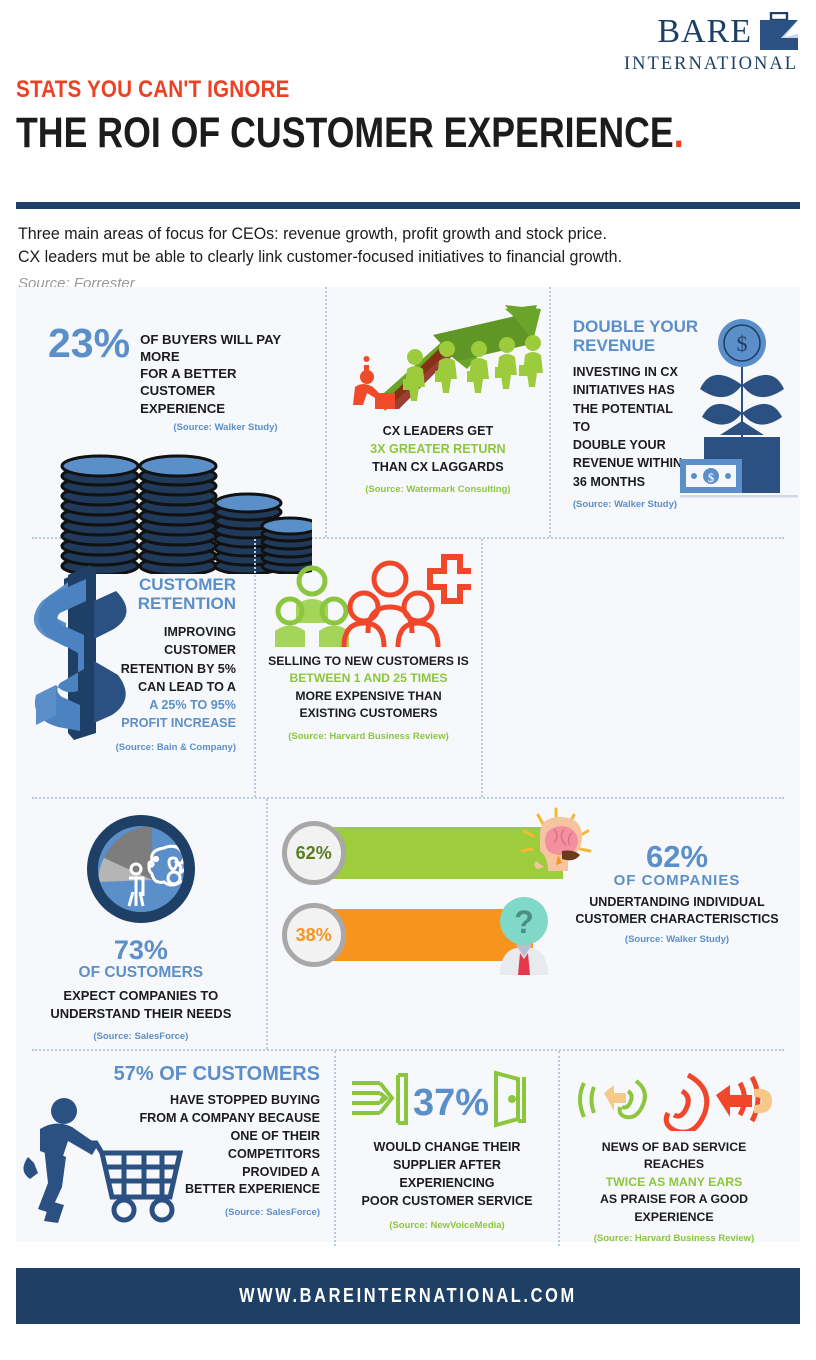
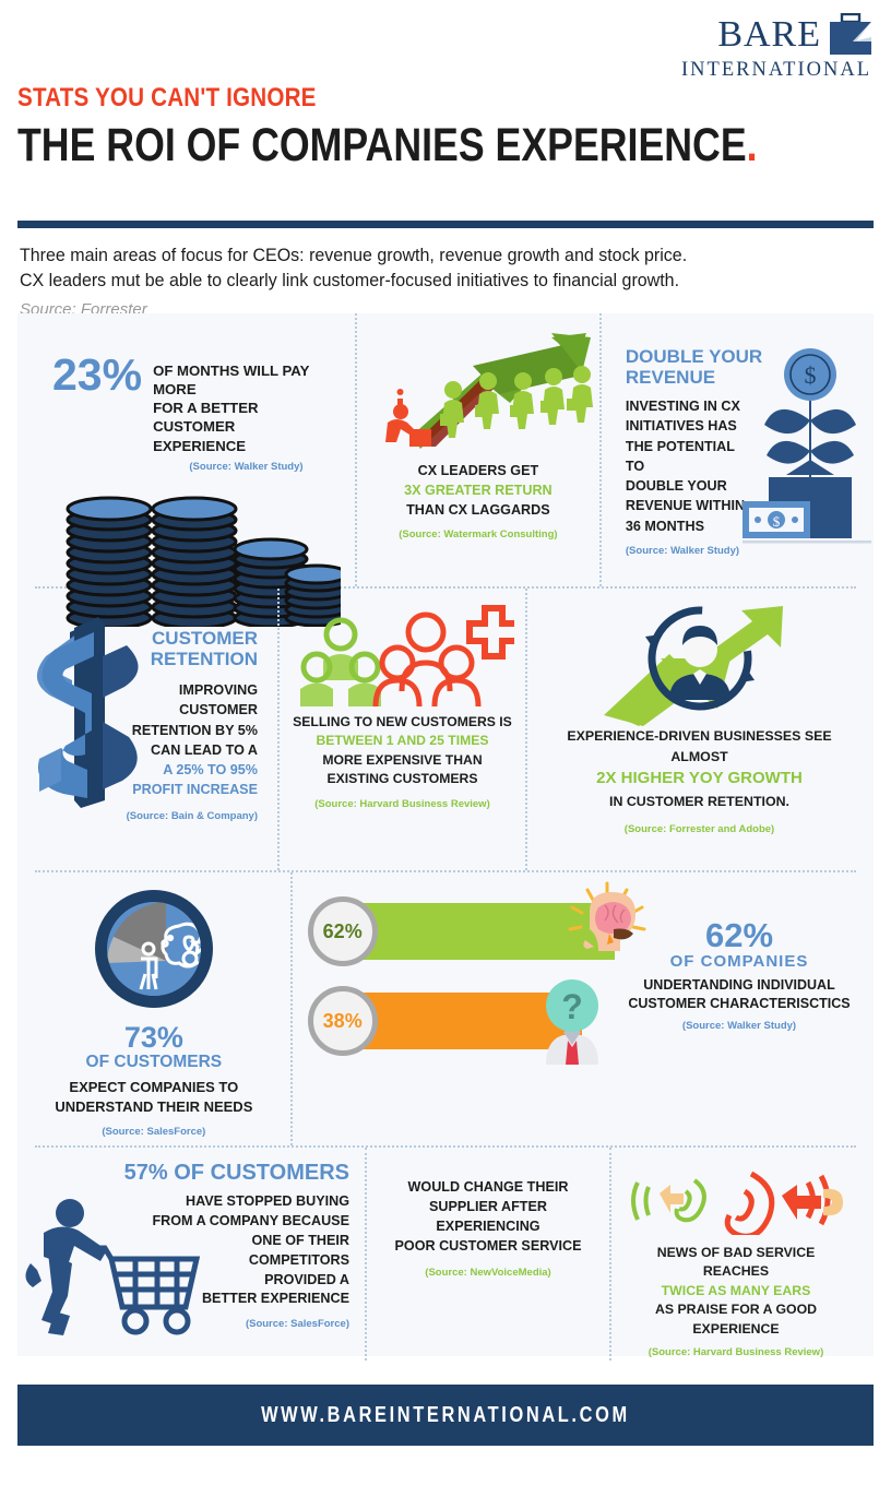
  BARE
  INTERNATIONAL
  STATS YOU CAN'T IGNORE
- THE ROI OF CUSTOMER EXPERIENCE.
+ THE ROI OF COMPANIES EXPERIENCE.
- Three main areas of focus for CEOs: revenue growth, profit growth and stock price.
+ Three main areas of focus for CEOs: revenue growth, revenue growth and stock price.
  CX leaders mut be able to clearly link customer-focused initiatives to financial growth.
  Source: Forrester
  23%
- OF BUYERS WILL PAY MORE
+ OF MONTHS WILL PAY MORE
  FOR A BETTER CUSTOMER
  EXPERIENCE
  (Source: Walker Study)
  CX LEADERS GET
  3X GREATER RETURN
  THAN CX LAGGARDS
  (Source: Watermark Consulting)
  DOUBLE YOUR
  REVENUE
  INVESTING IN CX
  INITIATIVES HAS
  THE POTENTIAL TO
  DOUBLE YOUR
  REVENUE WITHIN
  36 MONTHS
  (Source: Walker Study)
  $
  $
  CUSTOMER
  RETENTION
  IMPROVING
  CUSTOMER
  RETENTION BY 5%
  CAN LEAD TO A
  A 25% TO 95%
  PROFIT INCREASE
  (Source: Bain & Company)
  SELLING TO NEW CUSTOMERS IS
  BETWEEN 1 AND 25 TIMES
  MORE EXPENSIVE THAN
  EXISTING CUSTOMERS
  (Source: Harvard Business Review)
+ EXPERIENCE-DRIVEN BUSINESSES SEE ALMOST
+ 2X HIGHER YOY GROWTH
+ IN CUSTOMER RETENTION.
+ (Source: Forrester and Adobe)
  73%
  OF CUSTOMERS
  EXPECT COMPANIES TO
  UNDERSTAND THEIR NEEDS
  (Source: SalesForce)
  62%
  38%
  ?
  62%
  OF COMPANIES
  UNDERTANDING INDIVIDUAL
  CUSTOMER CHARACTERISCTICS
  (Source: Walker Study)
  57% OF CUSTOMERS
  HAVE STOPPED BUYING
  FROM A COMPANY BECAUSE
  ONE OF THEIR
  COMPETITORS
  PROVIDED A
  BETTER EXPERIENCE
  (Source: SalesForce)
- 37%
  WOULD CHANGE THEIR
  SUPPLIER AFTER EXPERIENCING
  POOR CUSTOMER SERVICE
  (Source: NewVoiceMedia)
  NEWS OF BAD SERVICE REACHES
  TWICE AS MANY EARS
  AS PRAISE FOR A GOOD
  EXPERIENCE
  (Source: Harvard Business Review)
  WWW.BAREINTERNATIONAL.COM
